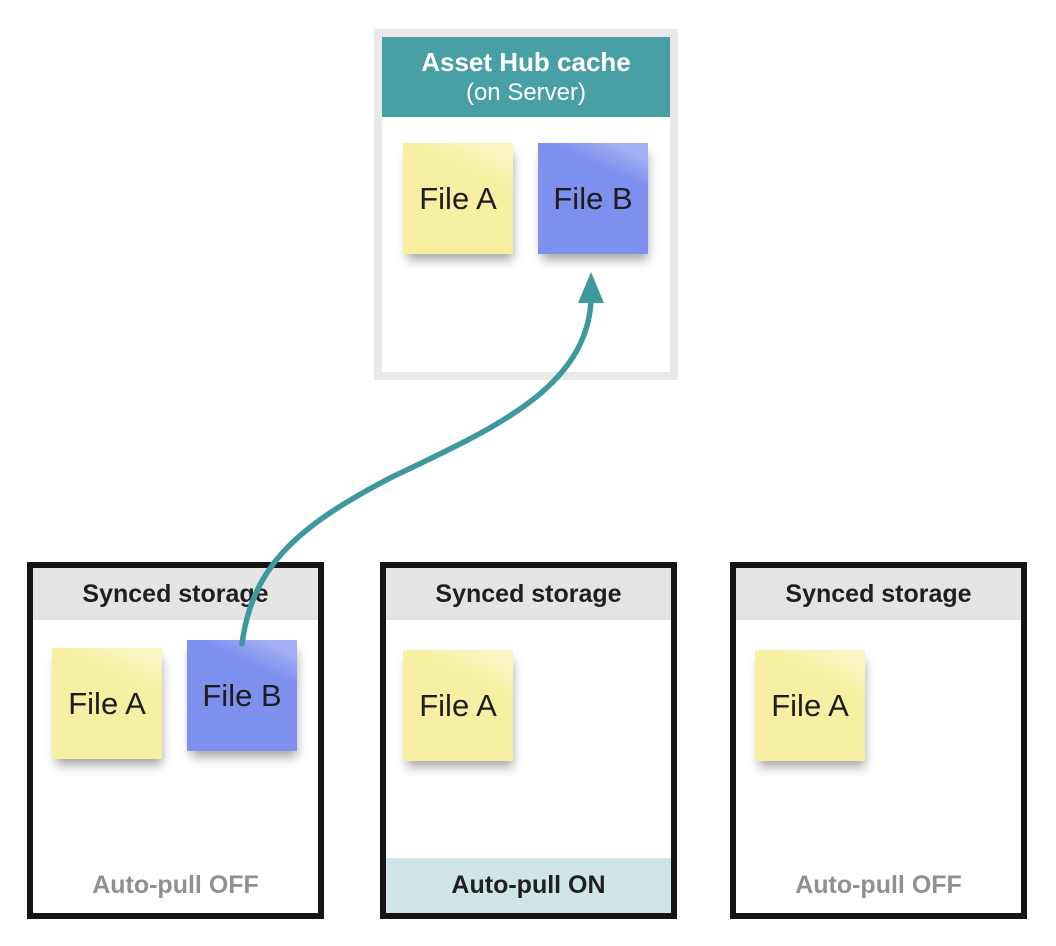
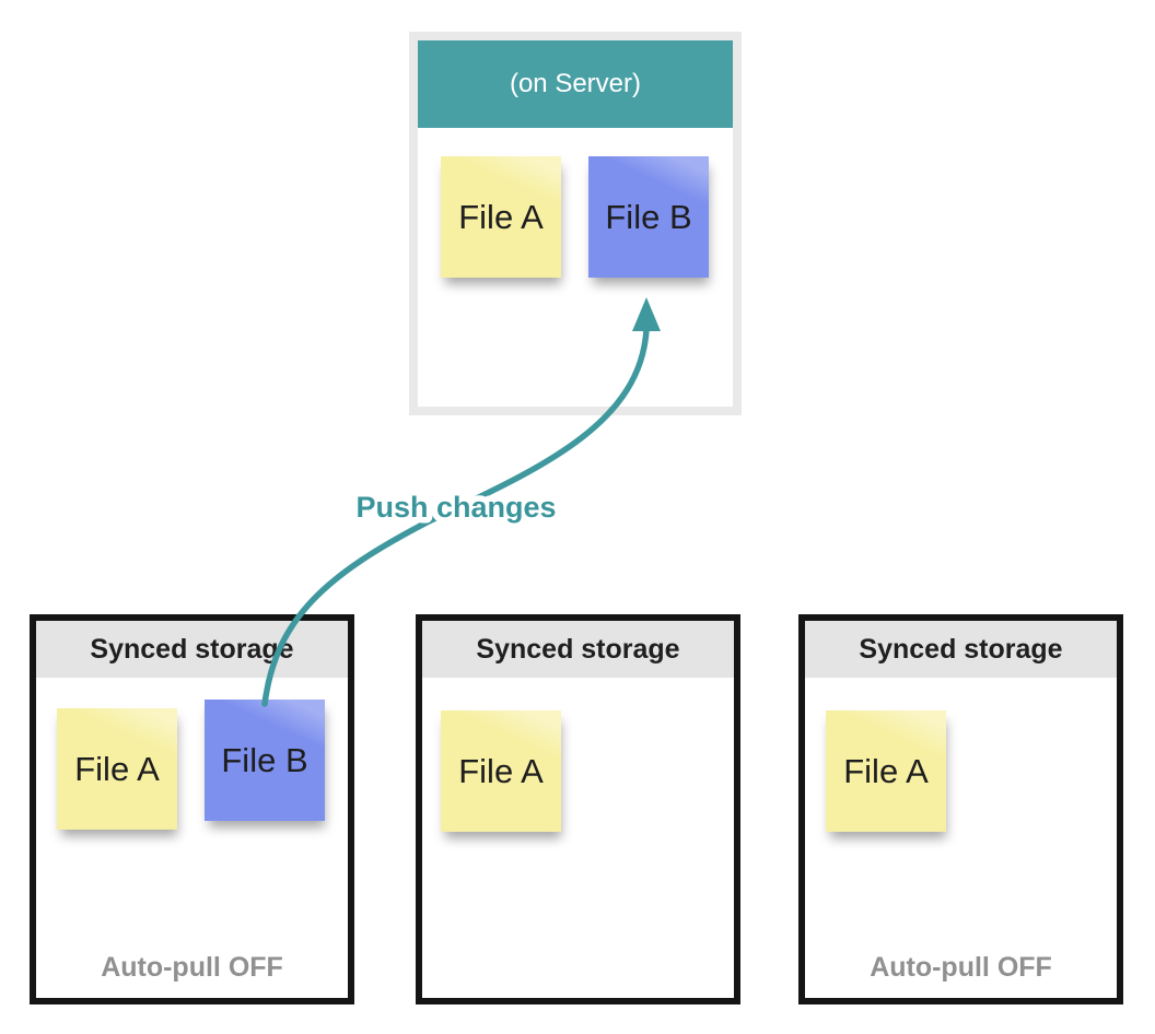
- Asset Hub cache
  (on Server)
  File A
  File B
  Synced storage
  File A
  File B
  Auto-pull OFF
  Synced storage
  File A
- Auto-pull ON
  Synced storage
  File A
  Auto-pull OFF
+ Push changes
